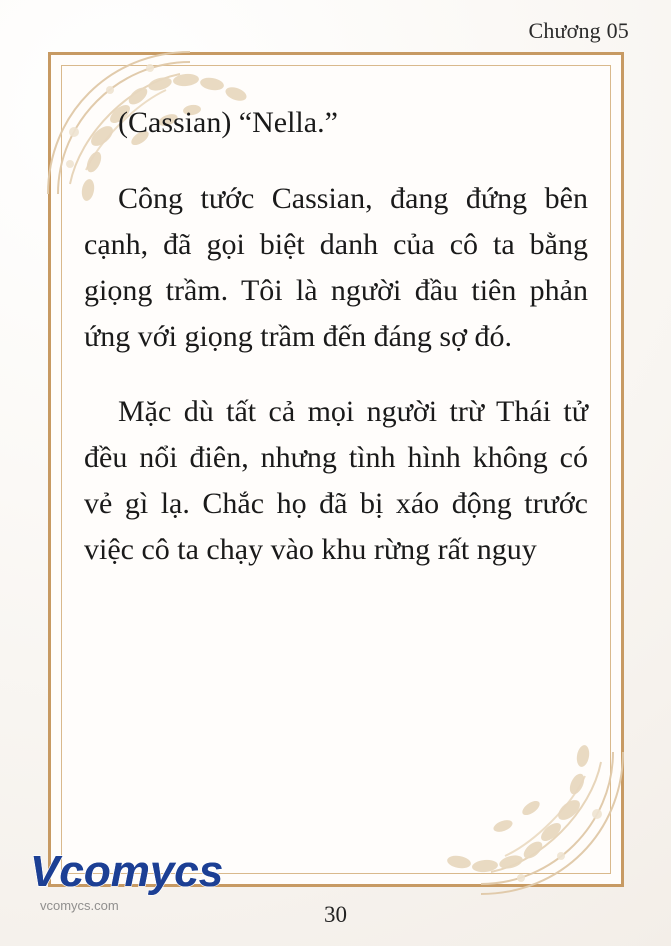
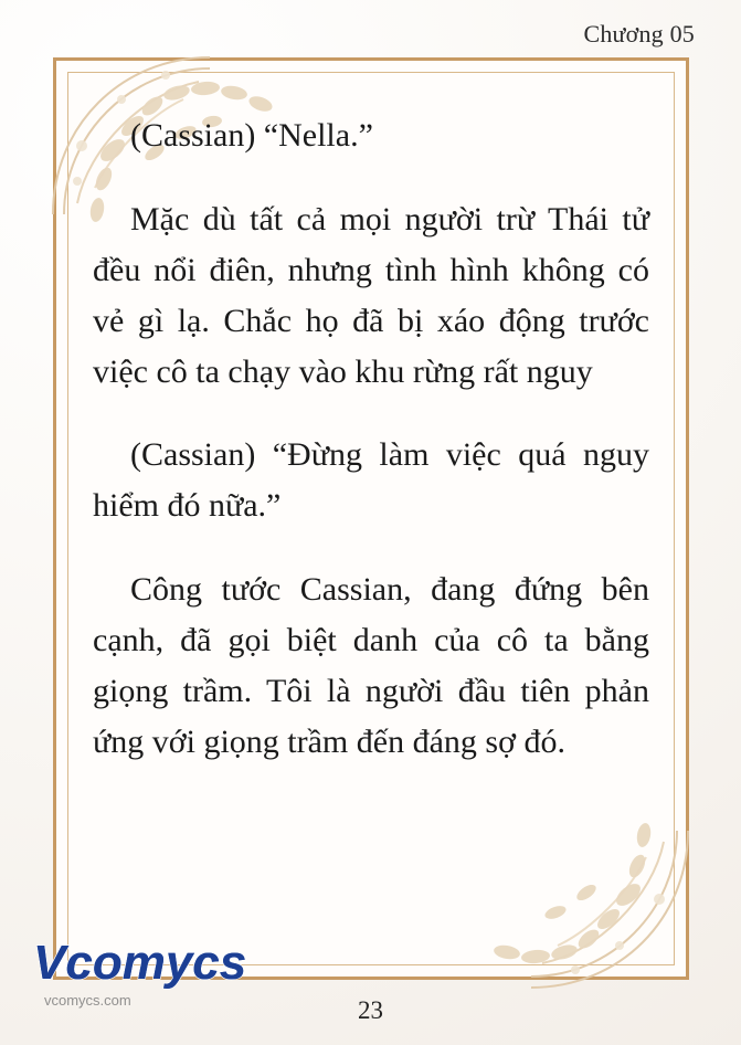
  Chương 05
  (Cassian) “Nella.”
- Công tước Cassian, đang đứng bên cạnh, đã gọi biệt danh của cô ta bằng giọng trầm. Tôi là người đầu tiên phản ứng với giọng trầm đến đáng sợ đó.
+ Mặc dù tất cả mọi người trừ Thái tử đều nổi điên, nhưng tình hình không có vẻ gì lạ. Chắc họ đã bị xáo động trước việc cô ta chạy vào khu rừng rất nguy
+ (Cassian) “Đừng làm việc quá nguy hiểm đó nữa.”
- Mặc dù tất cả mọi người trừ Thái tử đều nổi điên, nhưng tình hình không có vẻ gì lạ. Chắc họ đã bị xáo động trước việc cô ta chạy vào khu rừng rất nguy
+ Công tước Cassian, đang đứng bên cạnh, đã gọi biệt danh của cô ta bằng giọng trầm. Tôi là người đầu tiên phản ứng với giọng trầm đến đáng sợ đó.
- 30
+ 23
  Vcomycs
  vcomycs.com
